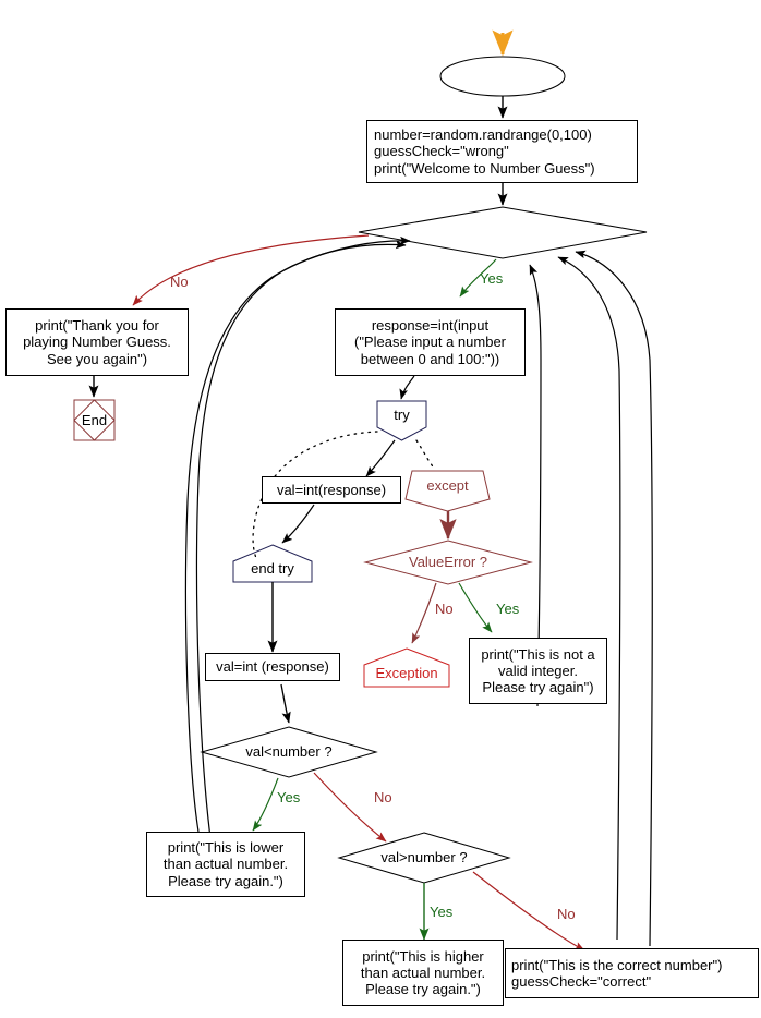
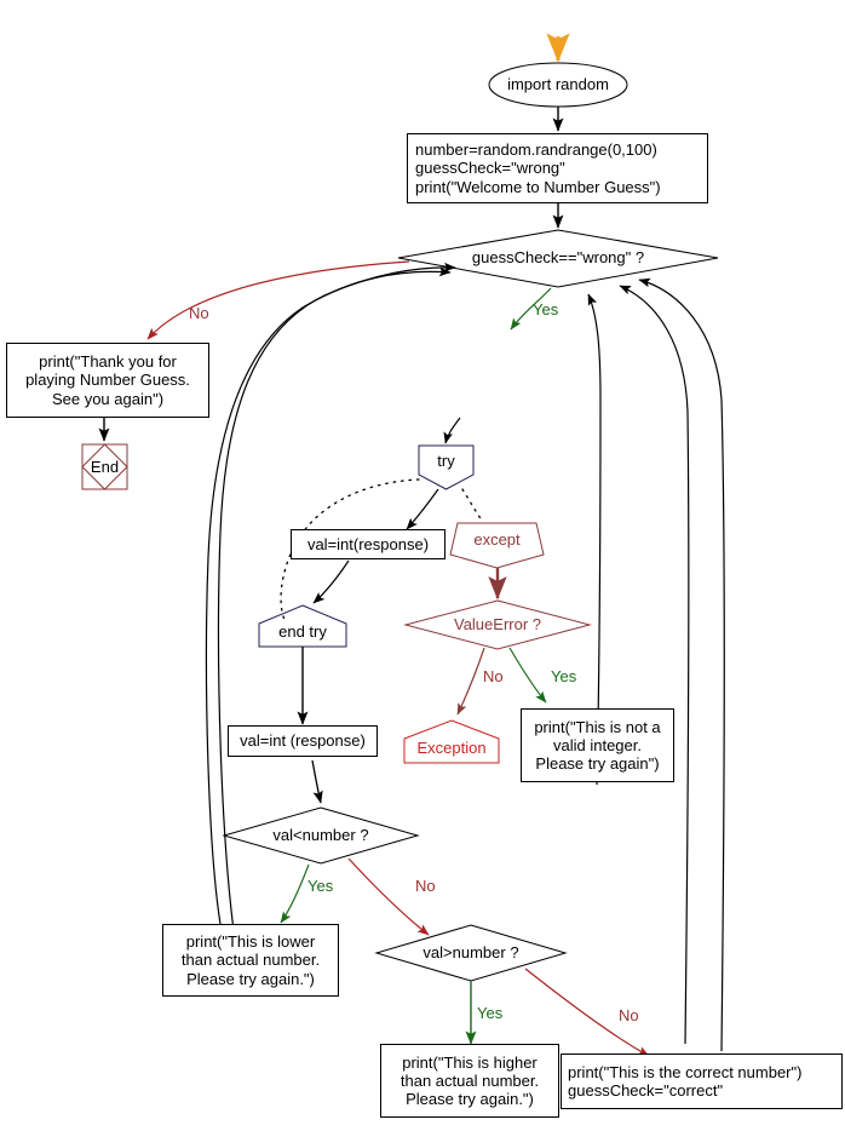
+ import random
  number=random.randrange(0,100)
  guessCheck="wrong"
  print("Welcome to Number Guess")
+ guessCheck=="wrong" ?
  print("Thank you for
  playing Number Guess.
  See you again")
  End
- response=int(input
- ("Please input a number
- between 0 and 100:"))
  try
  except
  val=int(response)
  end try
  ValueError ?
  Exception
  print("This is not a
  valid integer.
  Please try again")
  val=int (response)
  val<number ?
  print("This is lower
  than actual number.
  Please try again.")
  val>number ?
  print("This is higher
  than actual number.
  Please try again.")
  print("This is the correct number")
  guessCheck="correct"
  No
  Yes
  No
  Yes
  Yes
  No
  Yes
  No
